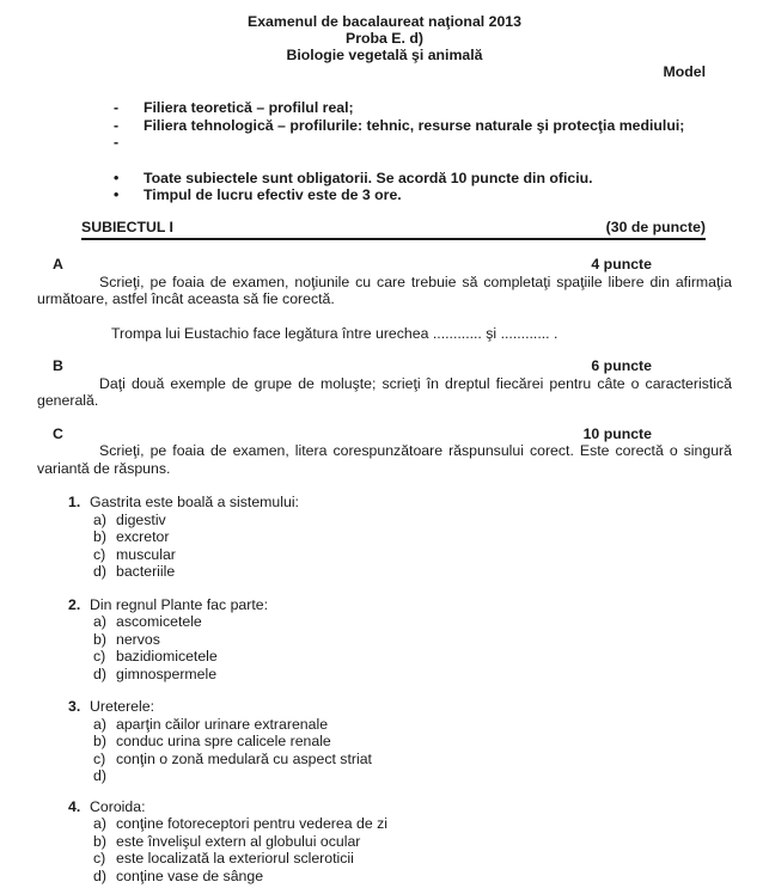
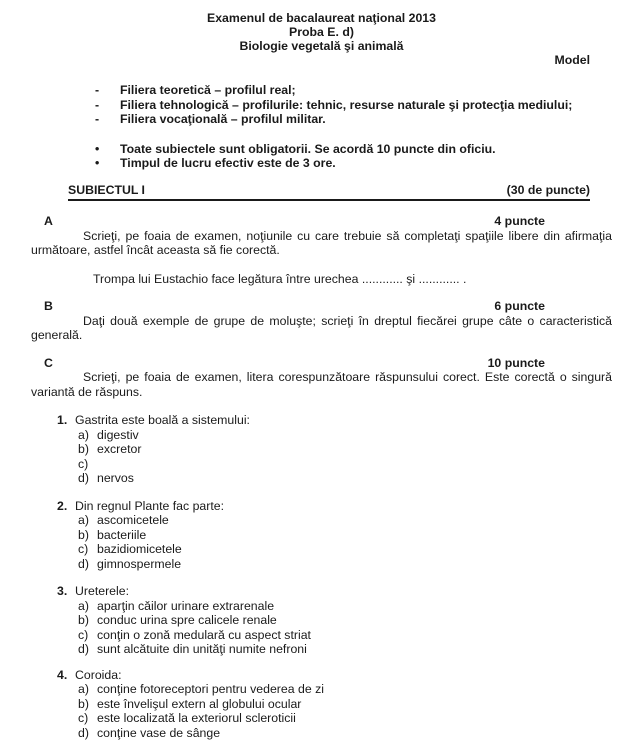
  Examenul de bacalaureat naţional 2013
  Proba E. d)
  Biologie vegetală şi animală
  Model
  -
  Filiera teoretică – profilul real;
  -
  Filiera tehnologică – profilurile: tehnic, resurse naturale şi protecţia mediului;
  -
+ Filiera vocaţională – profilul militar.
  •
  Toate subiectele sunt obligatorii. Se acordă 10 puncte din oficiu.
  •
  Timpul de lucru efectiv este de 3 ore.
  SUBIECTUL I
  (30 de puncte)
  A
  4 puncte
  Scrieţi, pe foaia de examen, noţiunile cu care trebuie să completaţi spaţiile libere din afirmaţia următoare, astfel încât aceasta să fie corectă.
  Trompa lui Eustachio face legătura între urechea ............ şi ............ .
  B
  6 puncte
- Daţi două exemple de grupe de moluşte; scrieţi în dreptul fiecărei pentru câte o caracteristică generală.
+ Daţi două exemple de grupe de moluşte; scrieţi în dreptul fiecărei grupe câte o caracteristică generală.
  C
  10 puncte
  Scrieţi, pe foaia de examen, litera corespunzătoare răspunsului corect. Este corectă o singură variantă de răspuns.
  1.
  Gastrita este boală a sistemului:
  a)
  digestiv
  b)
  excretor
  c)
- muscular
  d)
- bacteriile
+ nervos
  2.
  Din regnul Plante fac parte:
  a)
  ascomicetele
  b)
- nervos
+ bacteriile
  c)
  bazidiomicetele
  d)
  gimnospermele
  3.
  Ureterele:
  a)
  aparţin căilor urinare extrarenale
  b)
  conduc urina spre calicele renale
  c)
  conţin o zonă medulară cu aspect striat
  d)
+ sunt alcătuite din unităţi numite nefroni
  4.
  Coroida:
  a)
  conţine fotoreceptori pentru vederea de zi
  b)
  este învelişul extern al globului ocular
  c)
  este localizată la exteriorul scleroticii
  d)
  conţine vase de sânge
